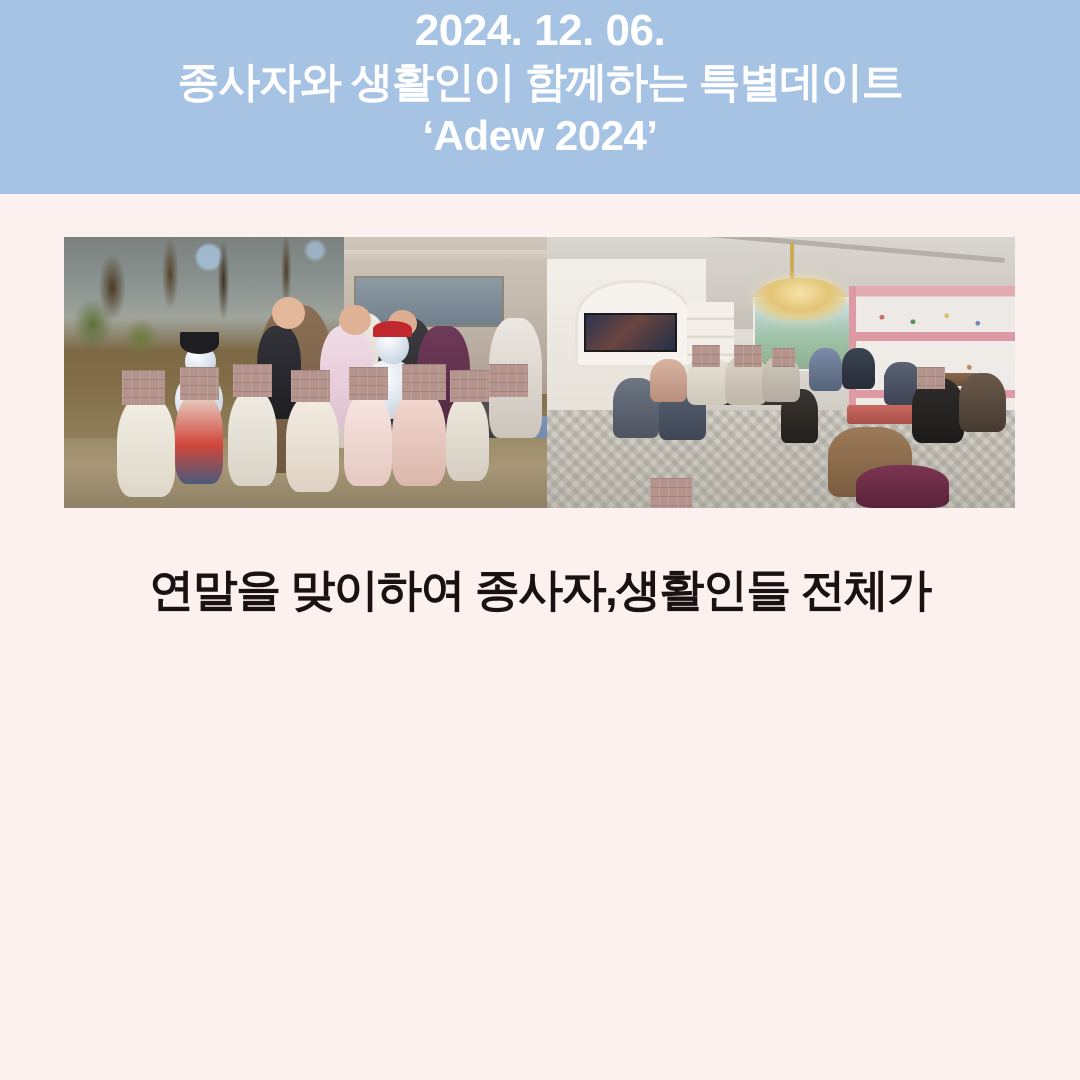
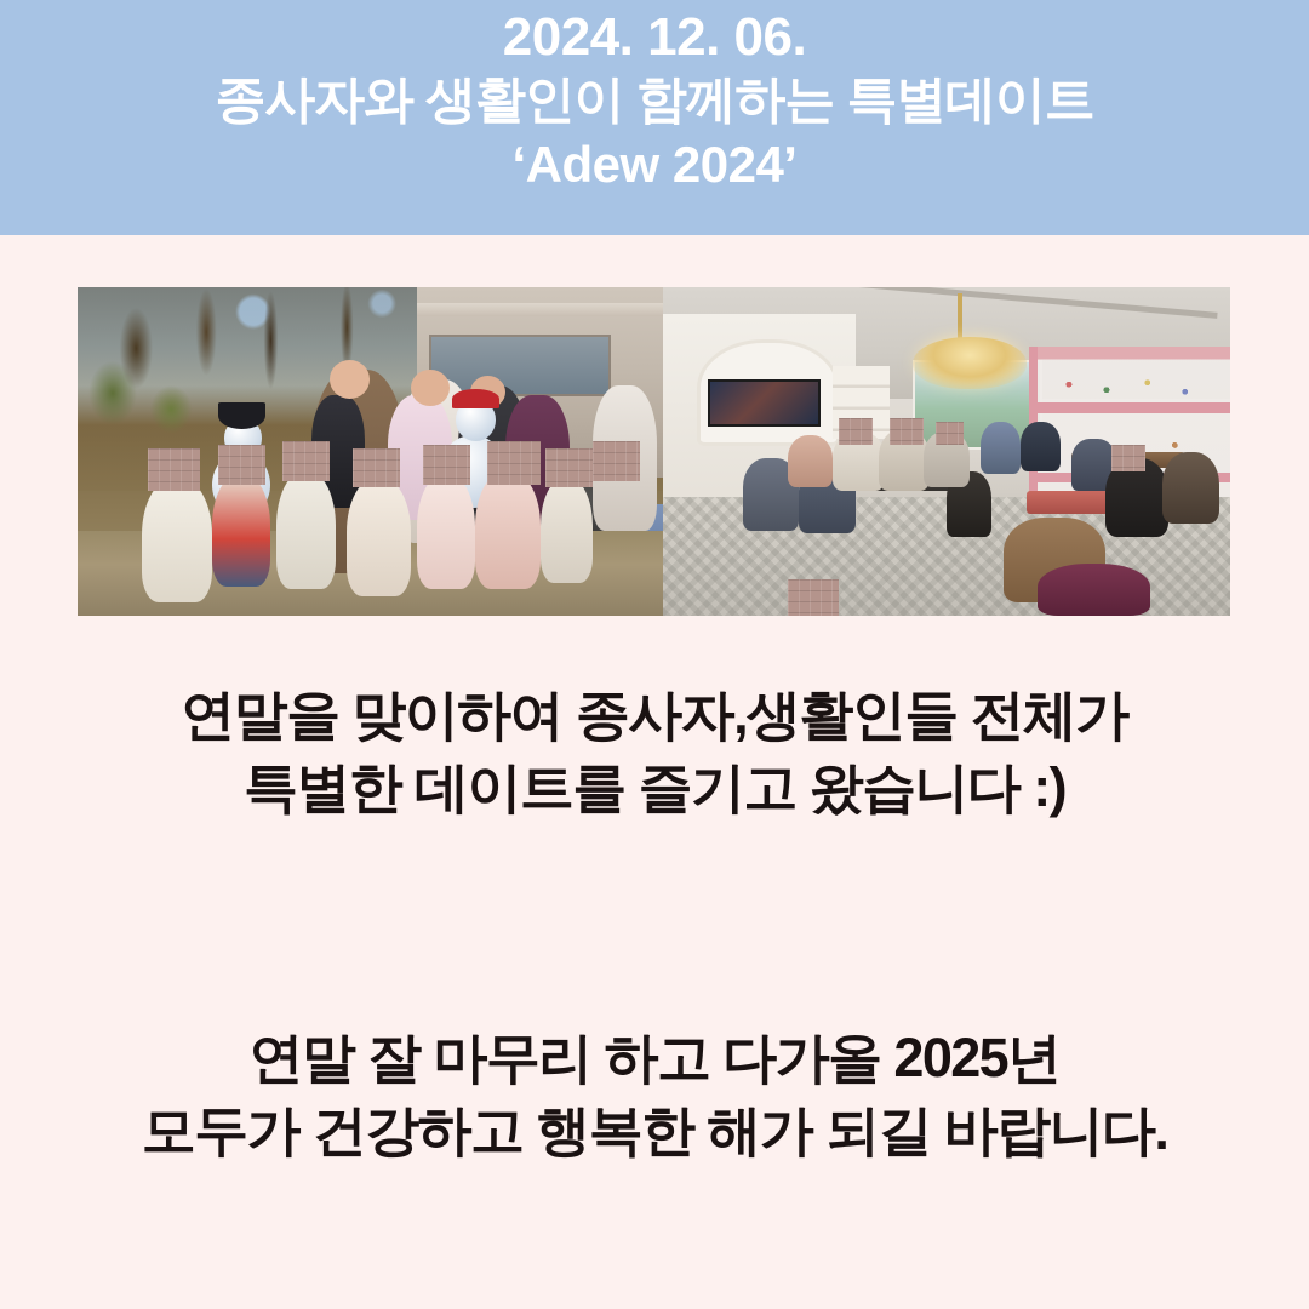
  2024. 12. 06.
  종사자와 생활인이 함께하는 특별데이트
  ‘Adew 2024’
  연말을 맞이하여 종사자,생활인들 전체가
+ 특별한 데이트를 즐기고 왔습니다 :)
+ 연말 잘 마무리 하고 다가올 2025년
+ 모두가 건강하고 행복한 해가 되길 바랍니다.
